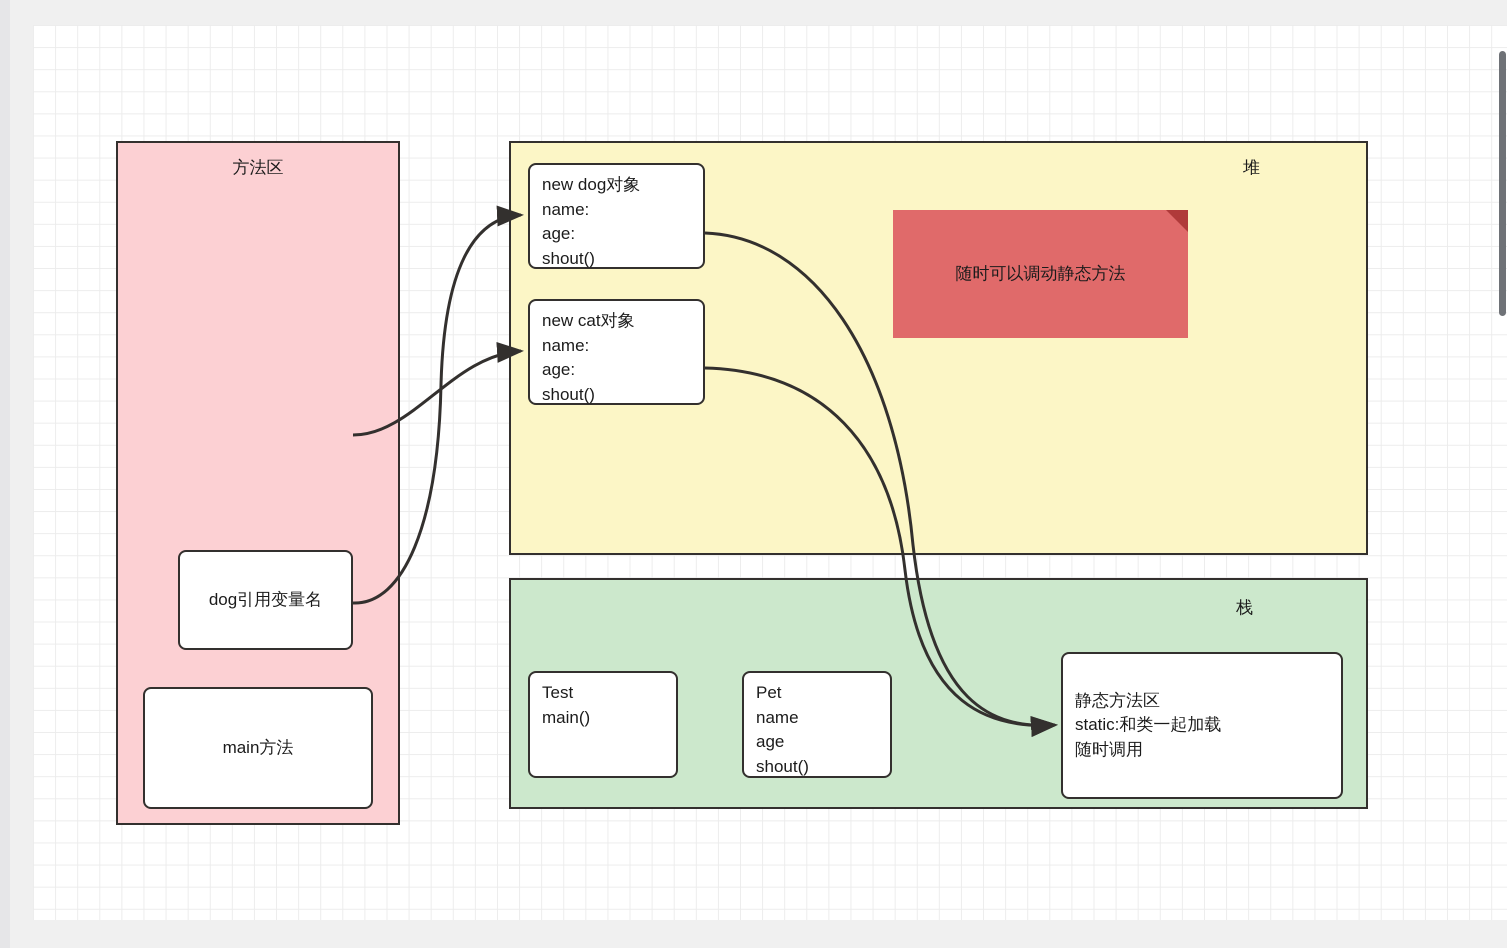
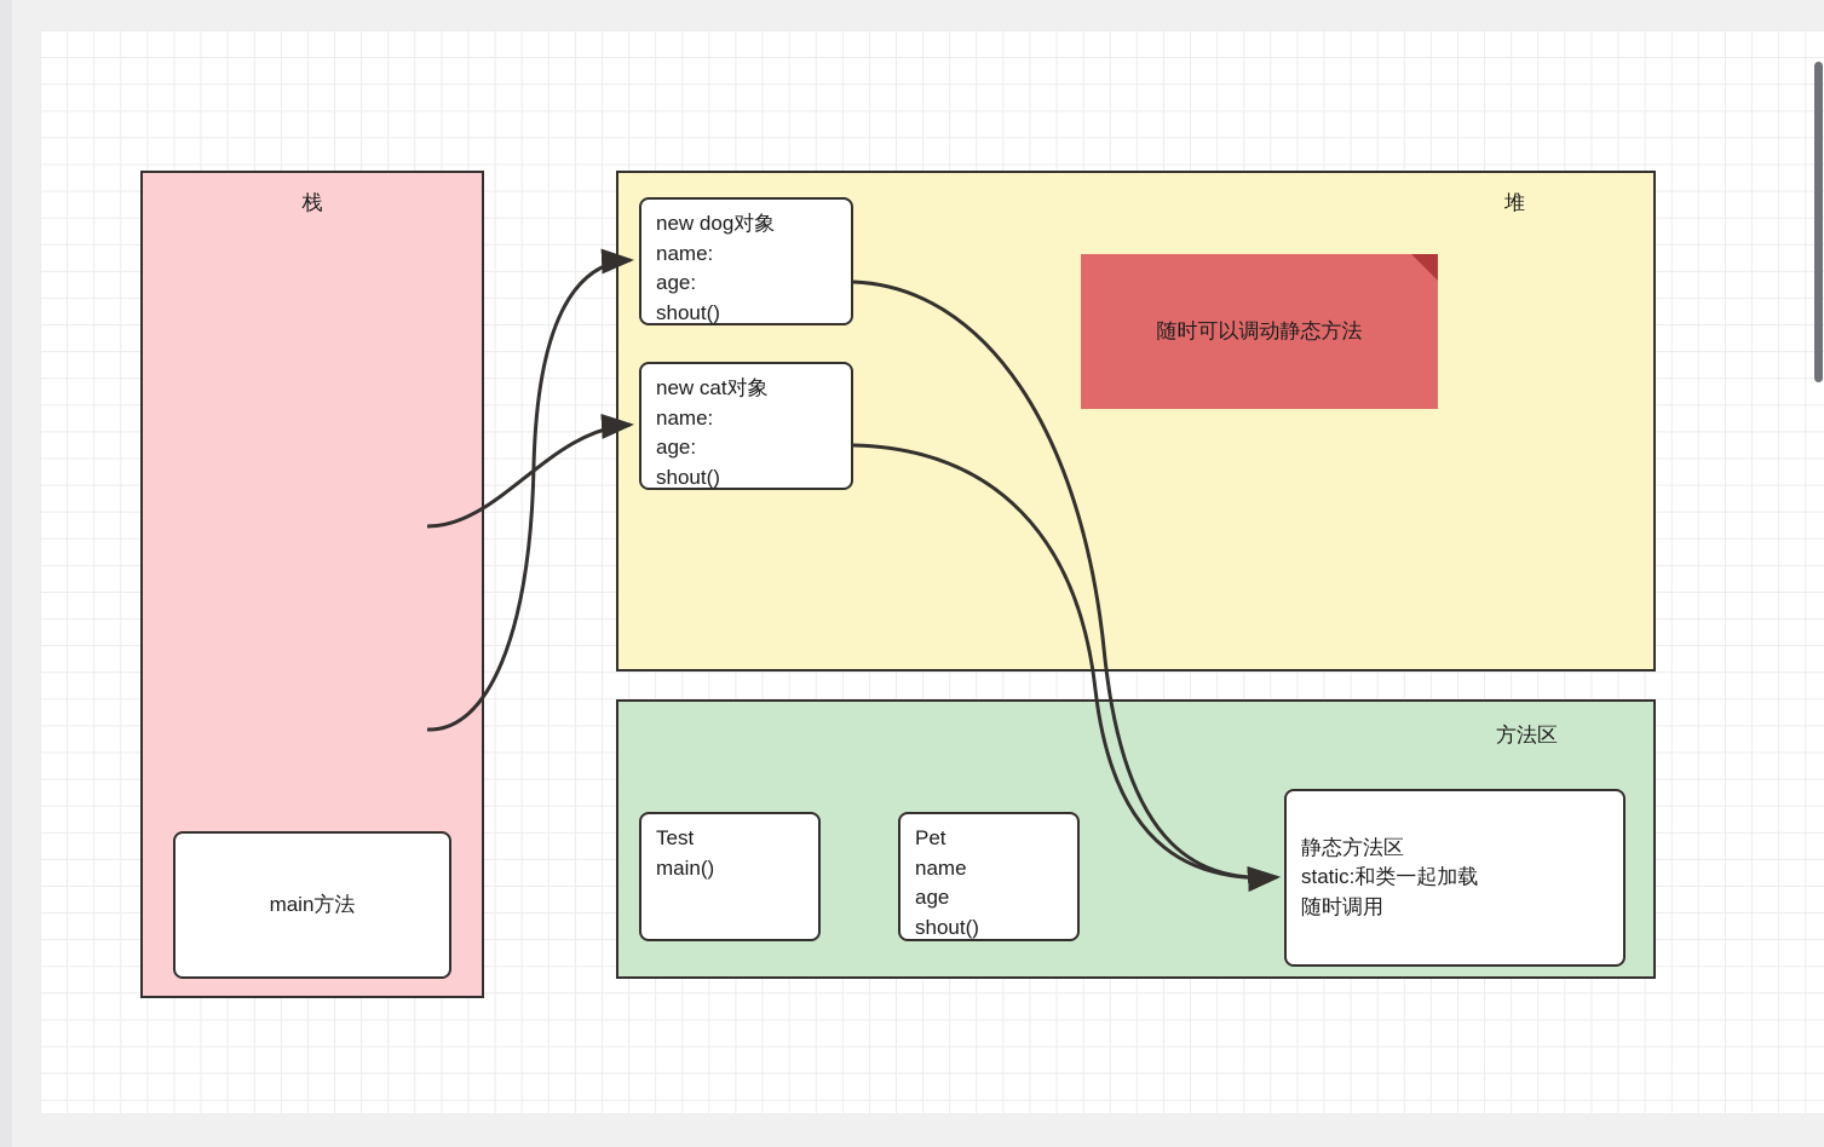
- 方法区
+ 栈
  堆
- 栈
+ 方法区
- dog引用变量名
  main方法
  new dog对象
  name:
  age:
  shout()
  new cat对象
  name:
  age:
  shout()
  随时可以调动静态方法
  Test
  main()
  Pet
  name
  age
  shout()
  静态方法区
  static:和类一起加载
  随时调用
